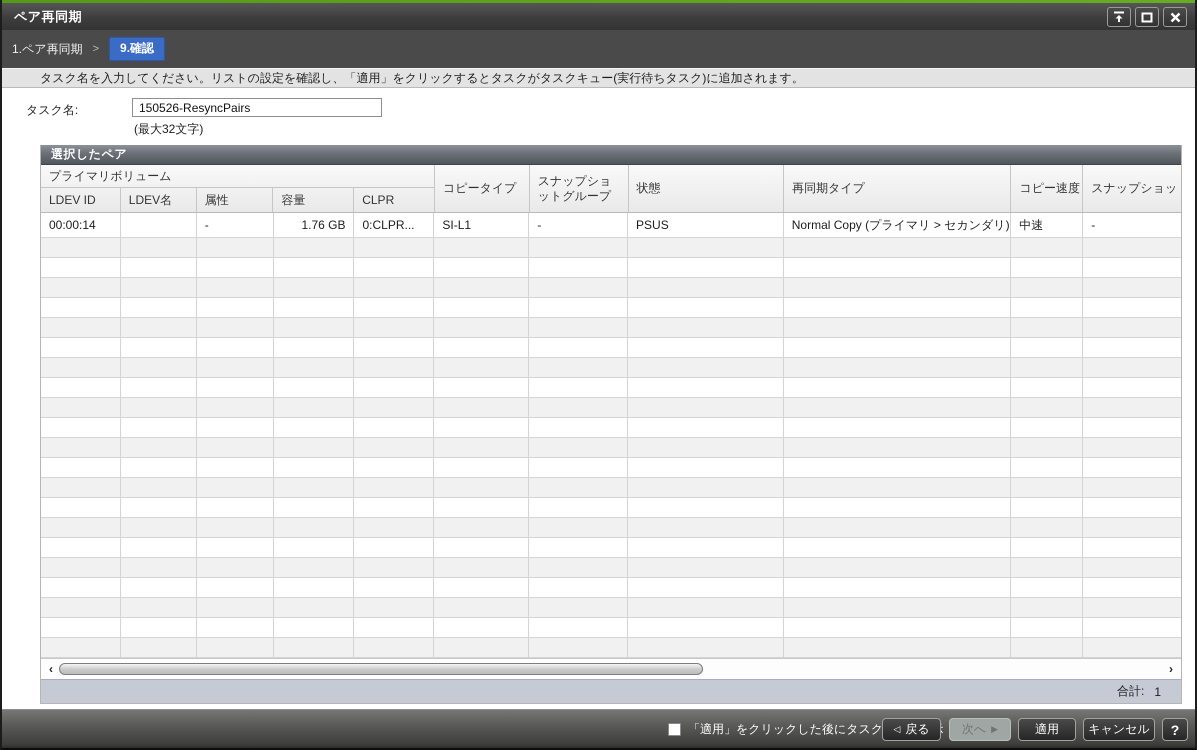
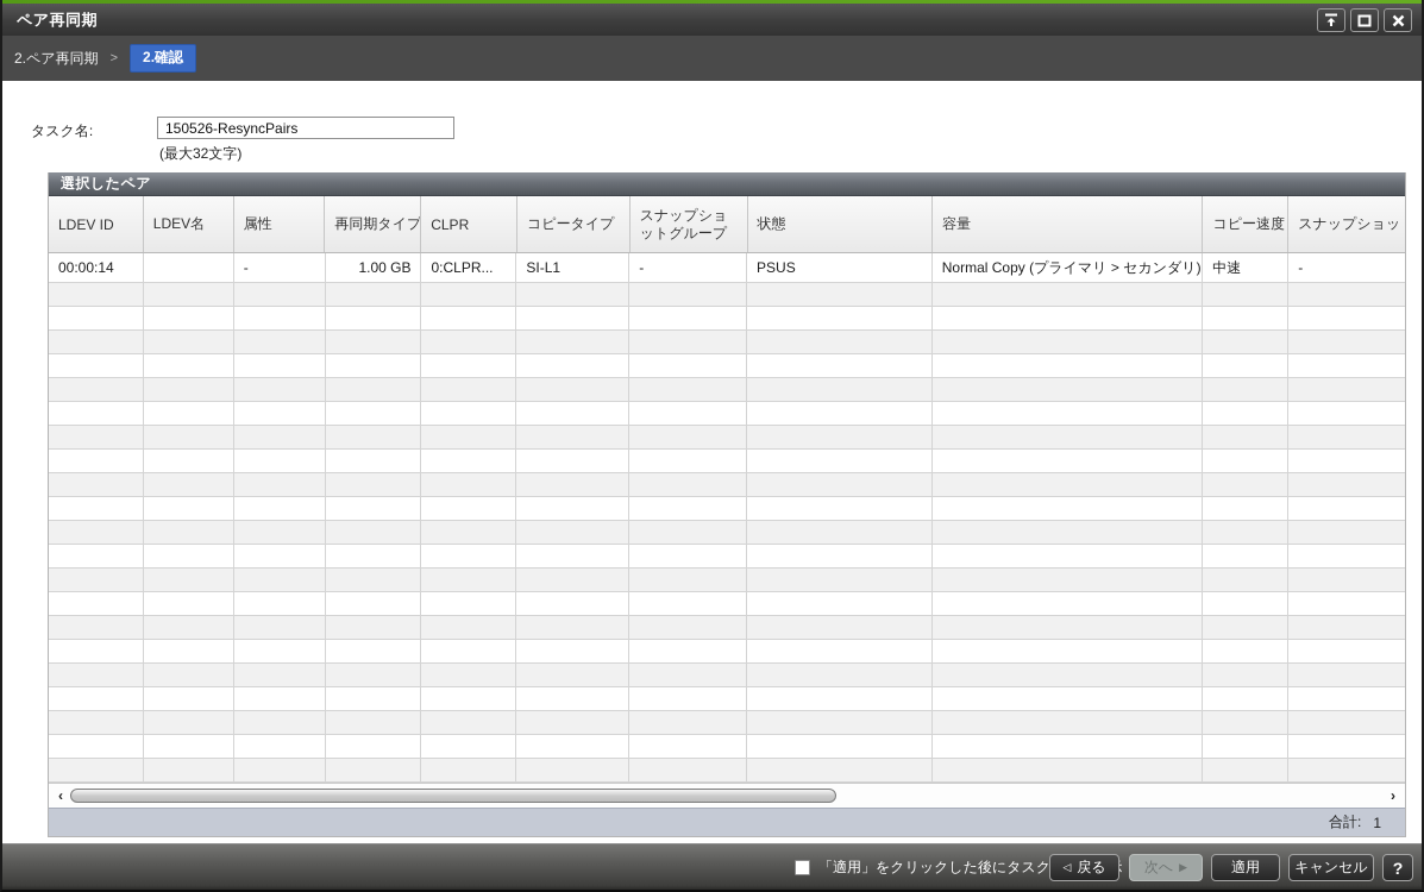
  ペア再同期
- 1.ペア再同期
+ 2.ペア再同期
  >
- 9.確認
+ 2.確認
- タスク名を入力してください。リストの設定を確認し、「適用」をクリックするとタスクがタスクキュー(実行待ちタスク)に追加されます。
  タスク名:
  150526-ResyncPairs
  (最大32文字)
  選択したペア
- プライマリボリューム
  LDEV ID
  LDEV名
  属性
- 容量
+ 再同期タイプ
  CLPR
  コピータイプ
  スナップショットグループ
  状態
- 再同期タイプ
+ 容量
  コピー速度
  00:00:14
  -
- 1.76 GB
+ 1.00 GB
  0:CLPR...
  SI-L1
  -
  PSUS
  Normal Copy (プライマリ > セカンダリ)
  中速
  -
  ‹
  ›
  合計:
  1
  「適用」をクリックした後にタスク
  ◁
  戻る
  次へ
  ▶
  適用
  キャンセル
  ?
